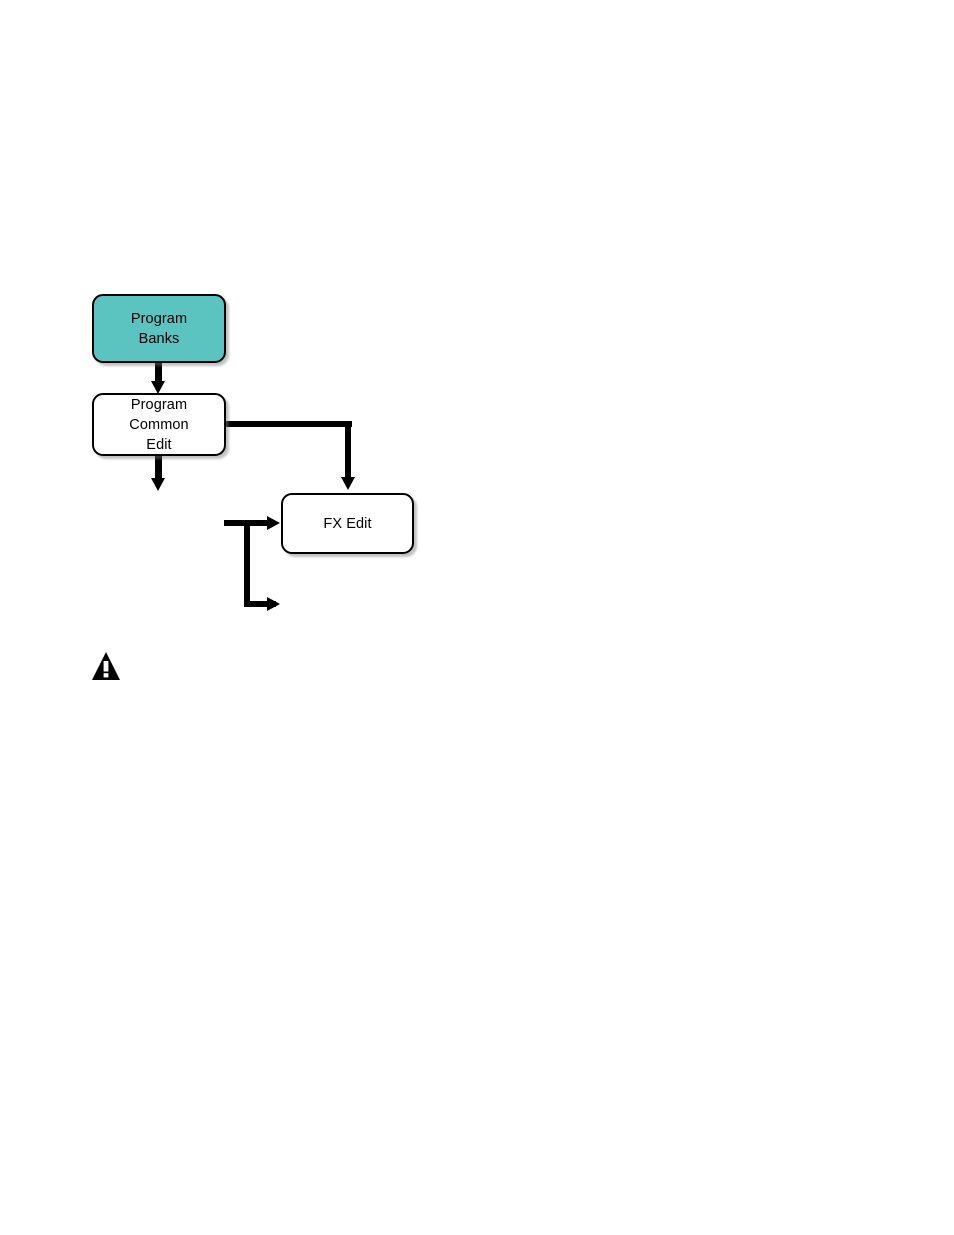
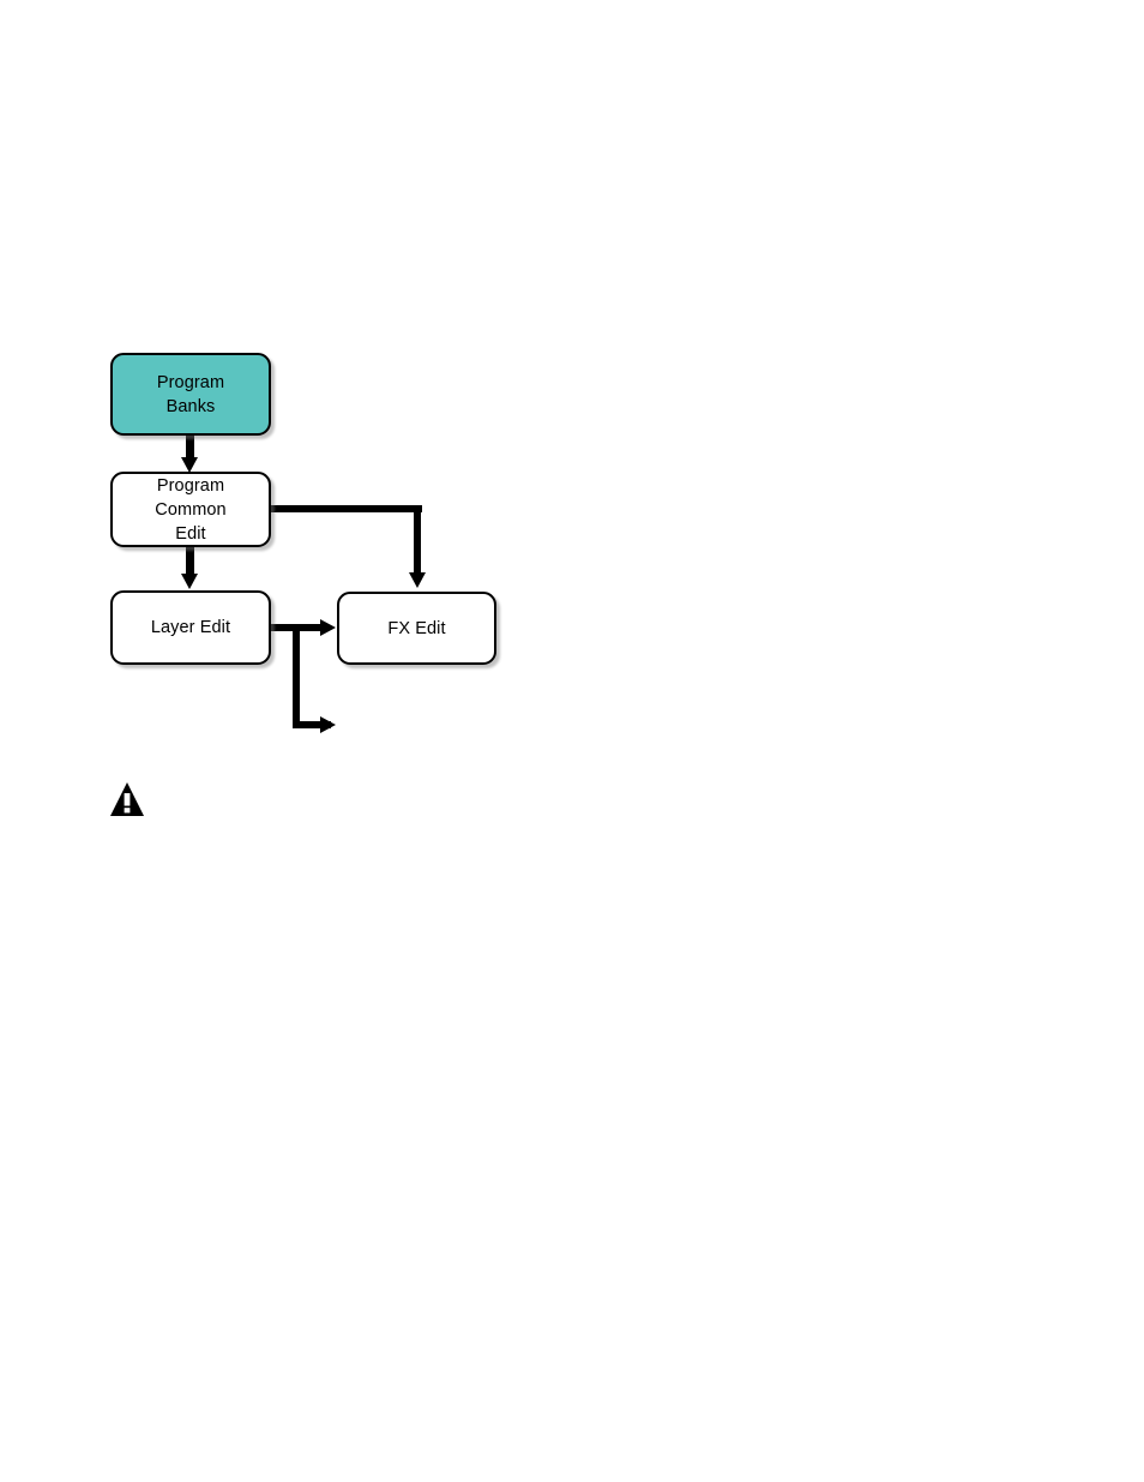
  Program
  Banks
  Program
  Common
  Edit
+ Layer Edit
  FX Edit
